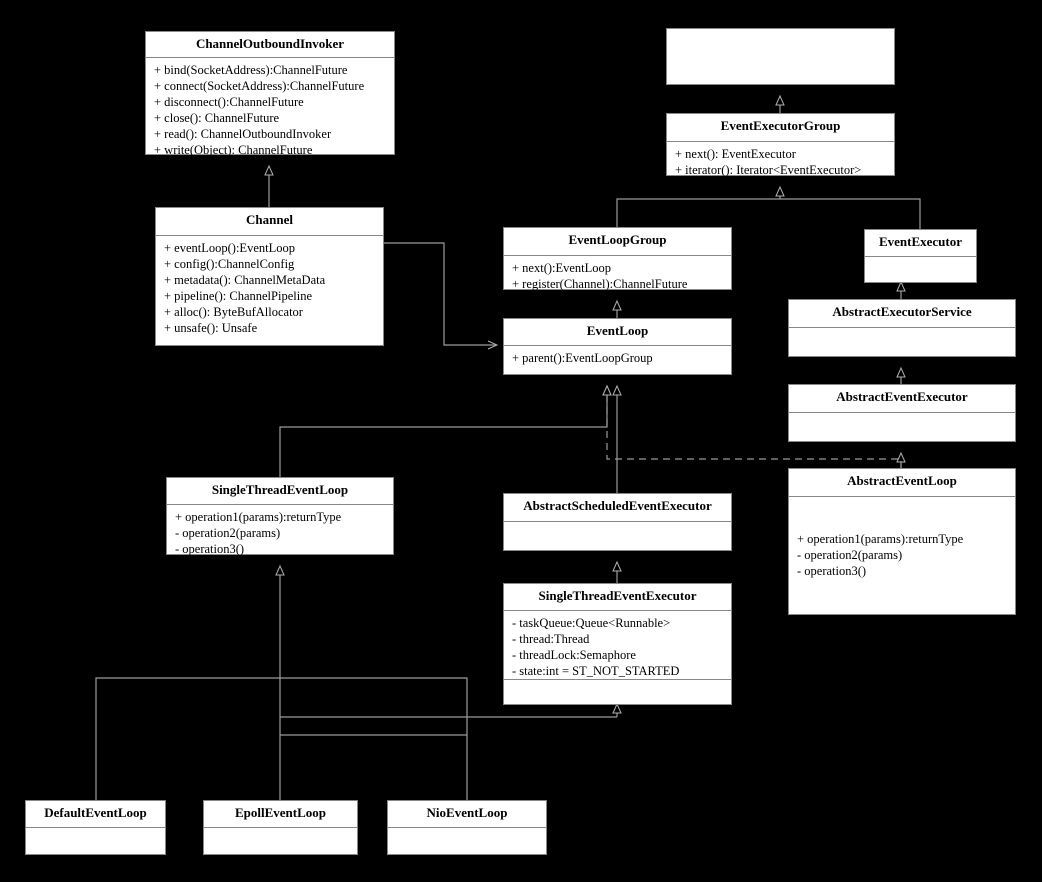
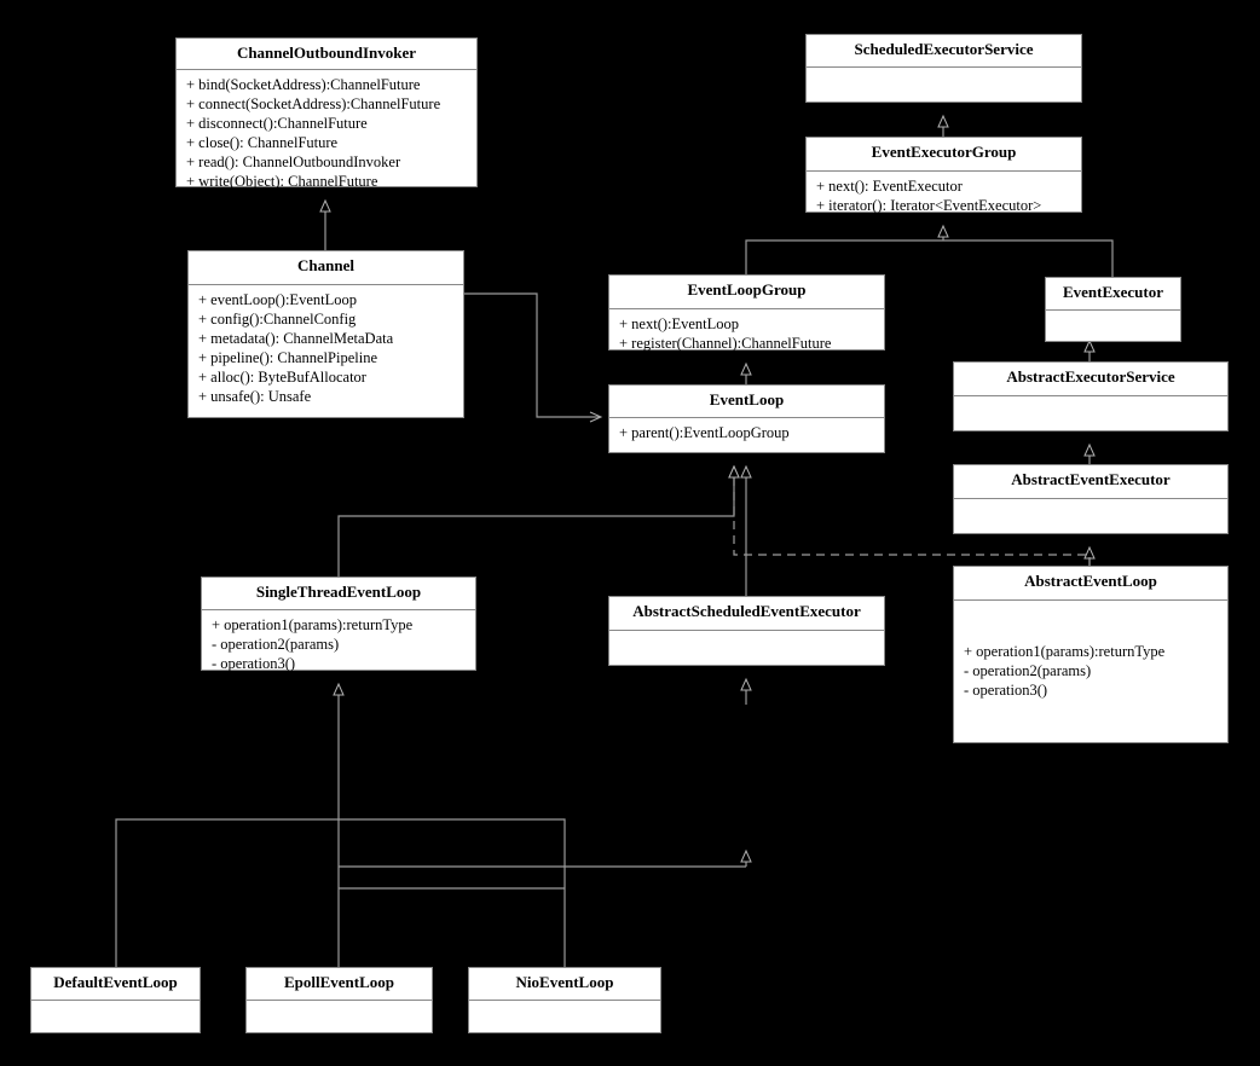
  ChannelOutboundInvoker
  + bind(SocketAddress):ChannelFuture
  + connect(SocketAddress):ChannelFuture
  + disconnect():ChannelFuture
  + close(): ChannelFuture
  + read(): ChannelOutboundInvoker
  + write(Object): ChannelFuture
+ ScheduledExecutorService
  EventExecutorGroup
  + next(): EventExecutor
  + iterator(): Iterator<EventExecutor>
  Channel
  + eventLoop():EventLoop
  + config():ChannelConfig
  + metadata(): ChannelMetaData
  + pipeline(): ChannelPipeline
  + alloc(): ByteBufAllocator
  + unsafe(): Unsafe
  EventLoopGroup
  + next():EventLoop
  + register(Channel):ChannelFuture
  EventExecutor
  EventLoop
  + parent():EventLoopGroup
  AbstractExecutorService
  AbstractEventExecutor
  AbstractEventLoop
  + operation1(params):returnType
  - operation2(params)
  - operation3()
  SingleThreadEventLoop
  + operation1(params):returnType
  - operation2(params)
  - operation3()
  AbstractScheduledEventExecutor
- SingleThreadEventExecutor
- - taskQueue:Queue<Runnable>
- - thread:Thread
- - threadLock:Semaphore
- - state:int = ST_NOT_STARTED
  DefaultEventLoop
  EpollEventLoop
  NioEventLoop
